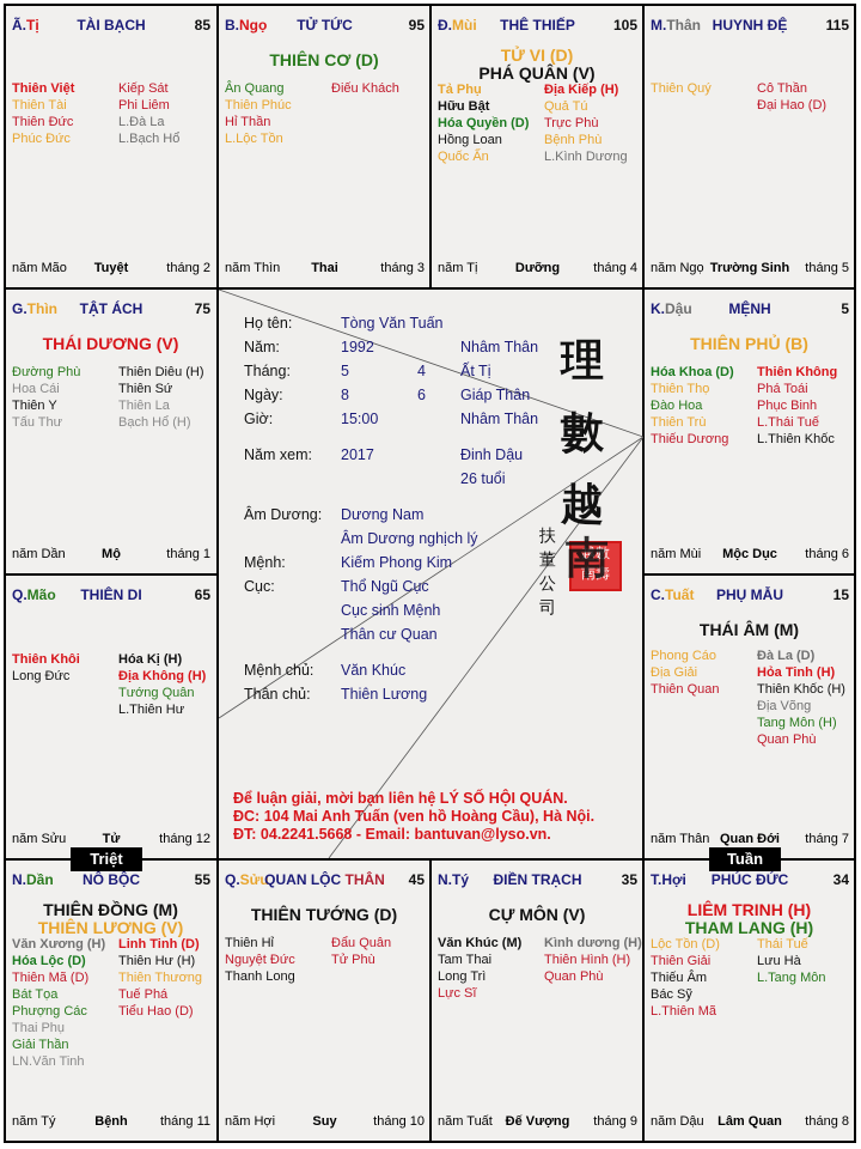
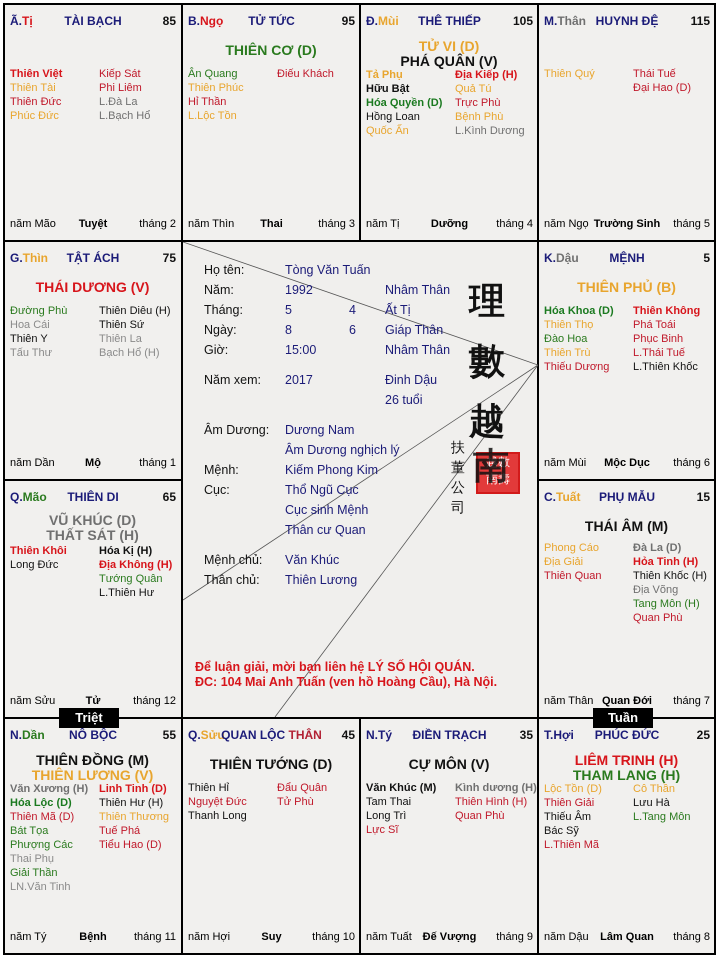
  Ã.Tị
  TÀI BẠCH
  85
  Thiên Việt
  Thiên Tài
  Thiên Đức
  Phúc Đức
  Kiếp Sát
  Phi Liêm
  L.Đà La
  L.Bạch Hổ
  năm Mão
  Tuyệt
  tháng 2
  B.Ngọ
  TỬ TỨC
  95
  THIÊN CƠ (D)
  Ân Quang
  Thiên Phúc
  Hỉ Thần
  L.Lộc Tồn
  Điếu Khách
  năm Thìn
  Thai
  tháng 3
  Đ.Mùi
  THÊ THIẾP
  105
  TỬ VI (D)
  PHÁ QUÂN (V)
  Tả Phụ
  Hữu Bật
  Hóa Quyền (D)
  Hồng Loan
  Quốc Ấn
  Địa Kiếp (H)
  Quả Tú
  Trực Phù
  Bệnh Phù
  L.Kình Dương
  năm Tị
  Dưỡng
  tháng 4
  M.Thân
  HUYNH ĐỆ
  115
  Thiên Quý
- Cô Thần
+ Thái Tuế
  Đại Hao (D)
  năm Ngọ
  Trường Sinh
  tháng 5
  G.Thìn
  TẬT ÁCH
  75
  THÁI DƯƠNG (V)
  Đường Phù
  Hoa Cái
  Thiên Y
  Tấu Thư
  Thiên Diêu (H)
  Thiên Sứ
  Thiên La
  Bạch Hổ (H)
  năm Dần
  Mộ
  tháng 1
  K.Dậu
  MỆNH
  5
  THIÊN PHỦ (B)
  Hóa Khoa (D)
  Thiên Thọ
  Đào Hoa
  Thiên Trù
  Thiếu Dương
  Thiên Không
  Phá Toái
  Phục Binh
  L.Thái Tuế
  L.Thiên Khốc
  năm Mùi
  Mộc Dục
  tháng 6
  Q.Mão
  THIÊN DI
  65
+ VŨ KHÚC (D)
+ THẤT SÁT (H)
  Thiên Khôi
  Long Đức
  Hóa Kị (H)
  Địa Không (H)
  Tướng Quân
  L.Thiên Hư
  năm Sửu
  Tử
  tháng 12
  C.Tuất
  PHỤ MẪU
  15
  THÁI ÂM (M)
  Phong Cáo
  Địa Giải
  Thiên Quan
  Đà La (D)
  Hỏa Tinh (H)
  Thiên Khốc (H)
  Địa Võng
  Tang Môn (H)
  Quan Phù
  năm Thân
  Quan Đới
  tháng 7
  N.Dần
  NÔ BỘC
  55
  THIÊN ĐỒNG (M)
  THIÊN LƯƠNG (V)
  Văn Xương (H)
  Hóa Lộc (D)
  Thiên Mã (D)
  Bát Tọa
  Phượng Các
  Thai Phụ
  Giải Thần
  LN.Văn Tinh
  Linh Tinh (D)
  Thiên Hư (H)
  Thiên Thương
  Tuế Phá
  Tiểu Hao (D)
  năm Tý
  Bệnh
  tháng 11
  Q.Sửu
  QUAN LỘC THÂN
  45
  THIÊN TƯỚNG (D)
  Thiên Hỉ
  Nguyệt Đức
  Thanh Long
  Đẩu Quân
  Tử Phù
  năm Hợi
  Suy
  tháng 10
  N.Tý
  ĐIỀN TRẠCH
  35
  CỰ MÔN (V)
  Văn Khúc (M)
  Tam Thai
  Long Trì
  Lực Sĩ
  Kình dương (H)
  Thiên Hình (H)
  Quan Phù
  năm Tuất
  Đế Vượng
  tháng 9
  T.Hợi
  PHÚC ĐỨC
- 34
+ 25
  LIÊM TRINH (H)
  THAM LANG (H)
  Lộc Tồn (D)
  Thiên Giải
  Thiếu Âm
  Bác Sỹ
  L.Thiên Mã
- Thái Tuế
+ Cô Thần
  Lưu Hà
  L.Tang Môn
  năm Dậu
  Lâm Quan
  tháng 8
  Họ tên:
  Tòng Văn Tuấn
  Năm:
  1992
  Nhâm Thân
  Tháng:
  5
  4
  Ất Tị
  Ngày:
  8
  6
  Giáp Thân
  Giờ:
  15:00
  Nhâm Thân
  Năm xem:
  2017
  Đinh Dậu
  26 tuổi
  Âm Dương:
  Dương Nam
  Âm Dương nghịch lý
  Mệnh:
  Kiếm Phong Kim
  Cục:
  Thổ Ngũ Cục
  Cục sinh Mệnh
  Thân cư Quan
  Mệnh chủ:
  Văn Khúc
  Thân chủ:
  Thiên Lương
  理
  數
  越
  越數
  南壽
  南
  扶
  董
  公
  司
  Để luận giải, mời bạn liên hệ LÝ SỐ HỘI QUÁN.
  ĐC: 104 Mai Anh Tuấn (ven hồ Hoàng Cầu), Hà Nội.
- ĐT: 04.2241.5668 - Email: bantuvan@lyso.vn.
  Triệt
  Tuần
